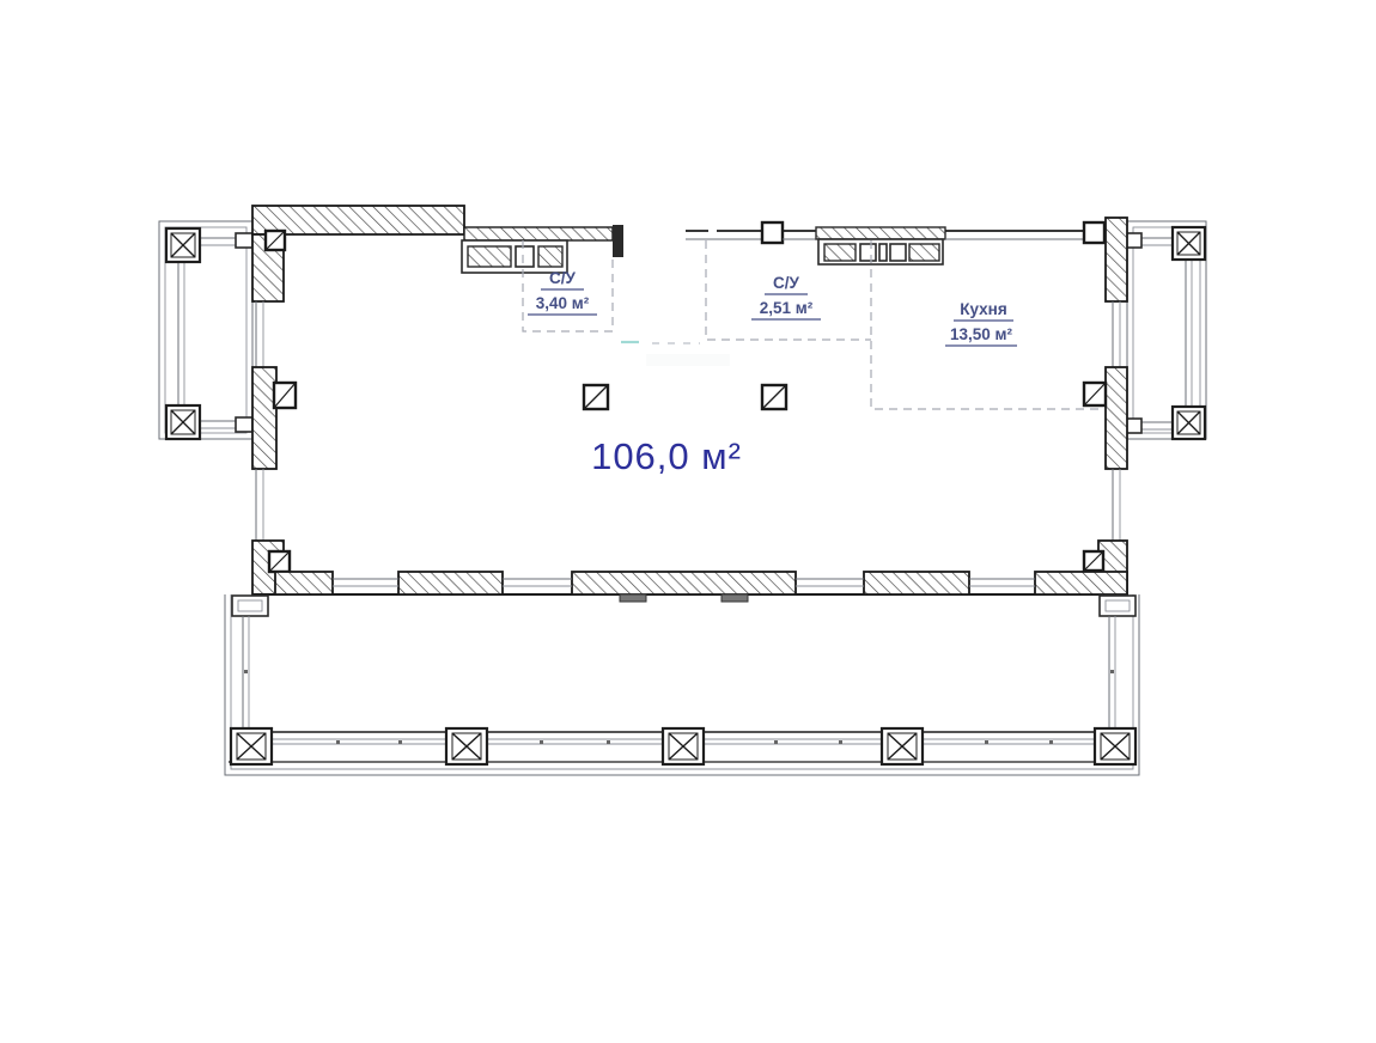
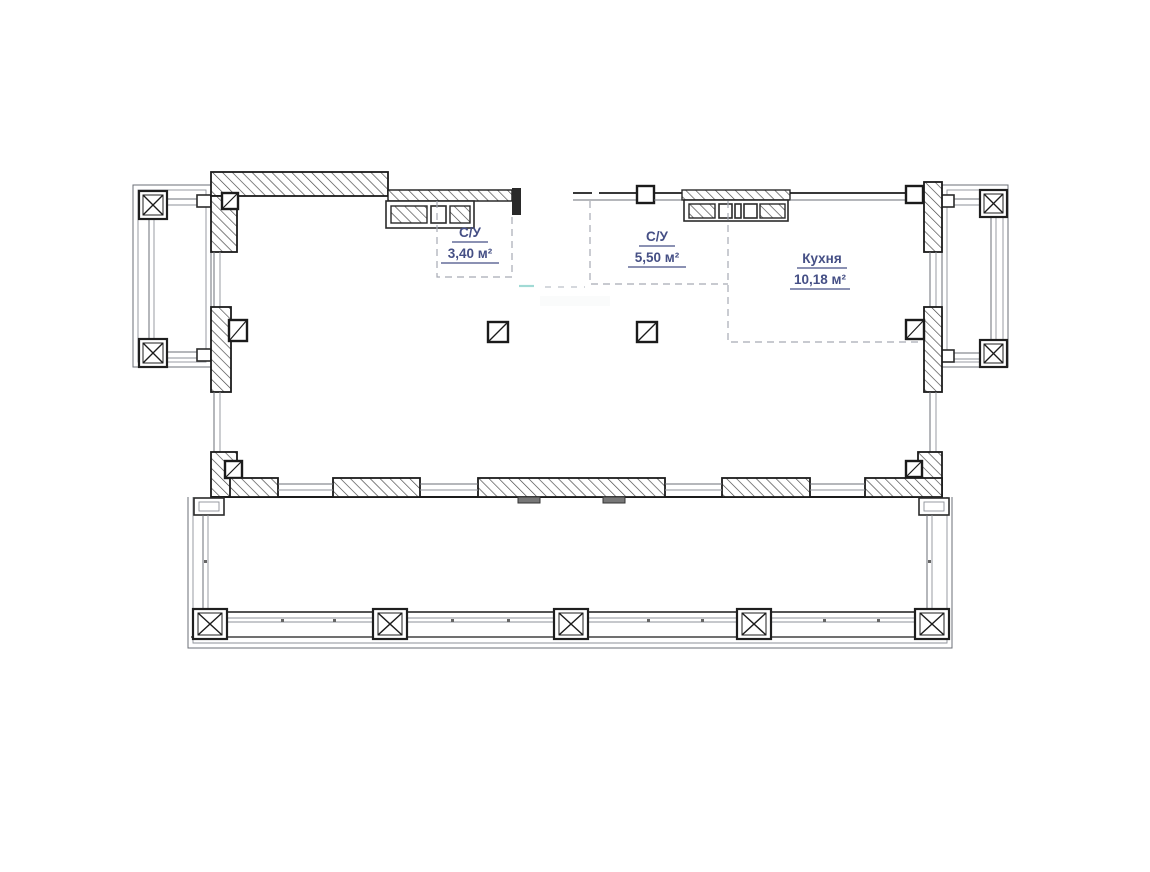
  С/У
  3,40 м²
  С/У
- 2,51 м²
+ 5,50 м²
  Кухня
- 13,50 м²
+ 10,18 м²
- 106,0 м²
